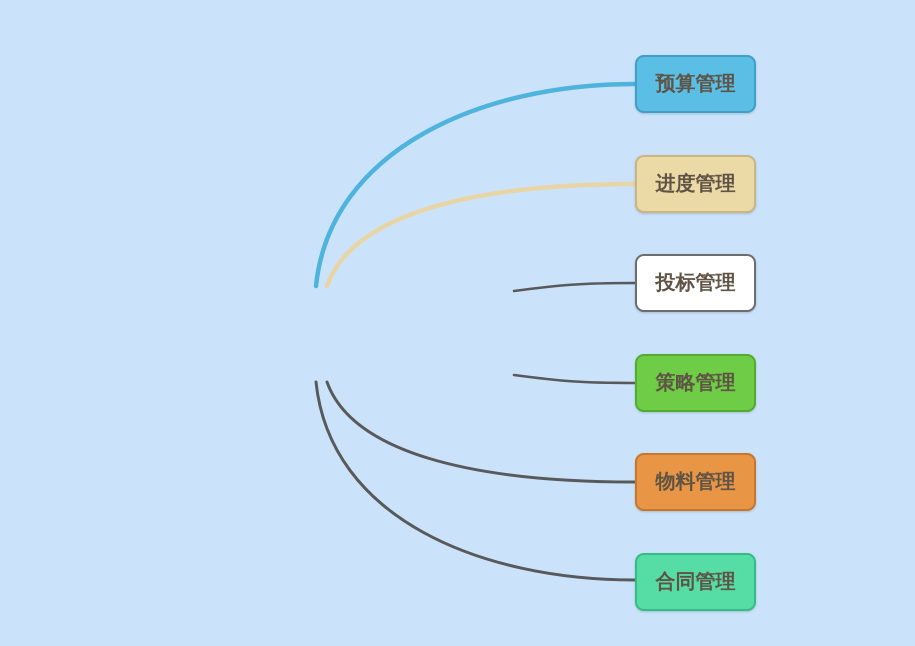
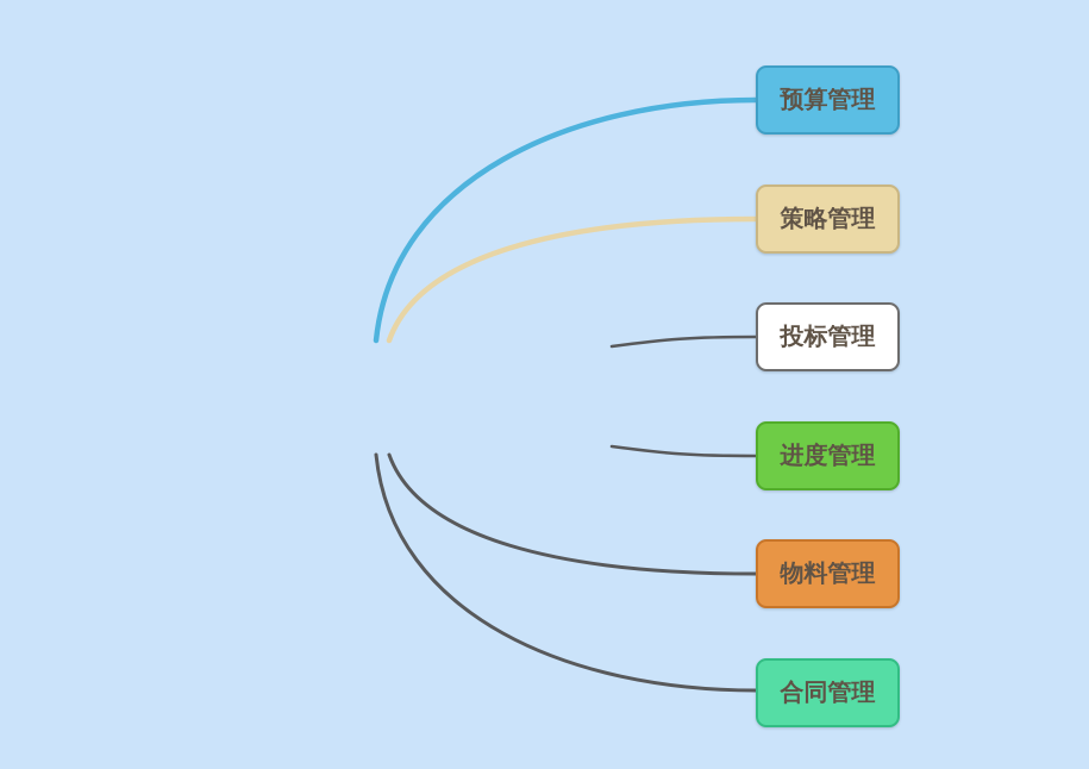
  预算管理
- 进度管理
+ 策略管理
  投标管理
- 策略管理
+ 进度管理
  物料管理
  合同管理
